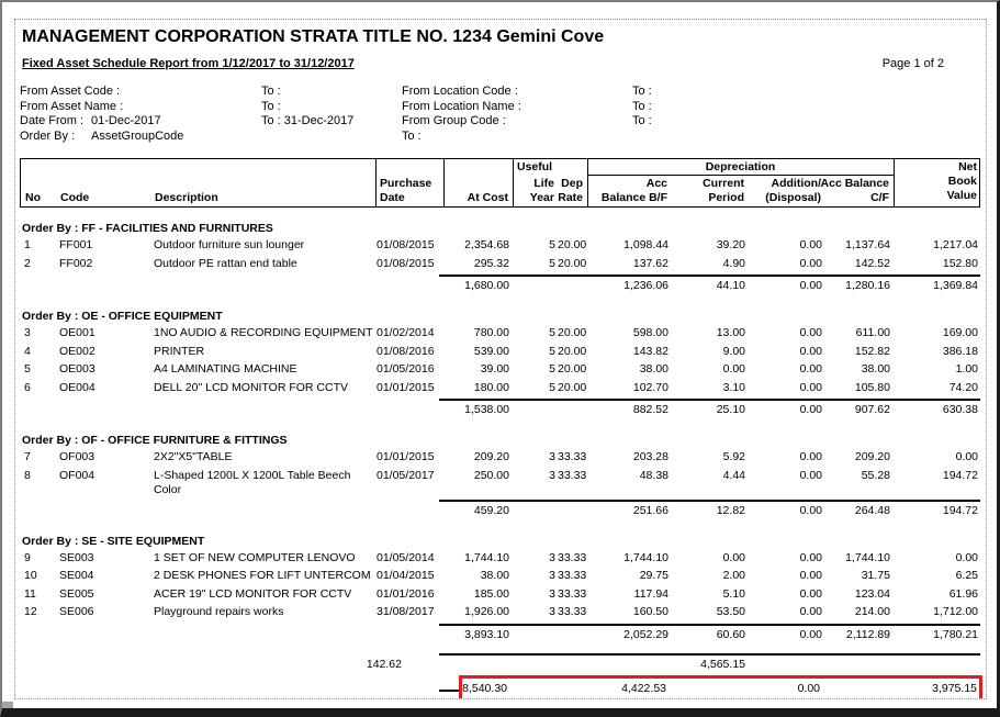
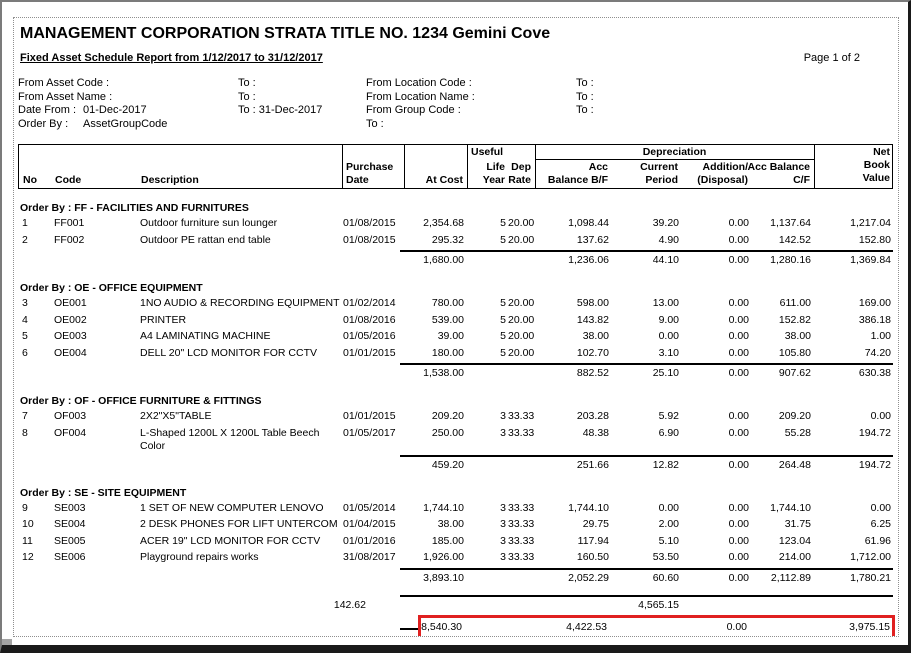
  MANAGEMENT CORPORATION STRATA TITLE NO. 1234 Gemini Cove
  Fixed Asset Schedule Report from 1/12/2017 to 31/12/2017
  Page 1 of 2
  From Asset C
  To :
  From Location Code :
  To :
  From Asset N
  To :
  From Location Name :
  To :
  Date From :
  01-Dec-2017
  To : 31-Dec-2017
  From Group Code :
  To :
  Order By :
  AssetGroupCode
  To :
  No
  Code
  Description
  Purchase
  Date
  At Cost
  Useful
  Life
  Year
  Dep
  Rate
  Depreciation
  Acc
  Balance B/F
  Current
  Period
  Addition/
  (Disposal)
  Acc Balance
  C/F
  Net
  Book
  Value
  Order By : FF - FACILITIES AND FURNITURES
  1
  FF001
  Outdoor furniture sun lounger
  01/08/2015
  2,354.68
  5
  20.00
  1,098.44
  39.20
  0.00
  1,137.64
  1,217.04
  2
  FF002
  Outdoor PE rattan end table
  01/08/2015
  295.32
  5
  20.00
  137.62
  4.90
  0.00
  142.52
  152.80
  1,680.00
  1,236.06
  44.10
  0.00
  1,280.16
  1,369.84
  Order By : OE - OFFICE EQUIPMENT
  3
  OE001
  1NO AUDIO & RECORDING EQUIPMENT
  01/02/2014
  780.00
  5
  20.00
  598.00
  13.00
  0.00
  611.00
  169.00
  4
  OE002
  PRINTER
  01/08/2016
  539.00
  5
  20.00
  143.82
  9.00
  0.00
  152.82
  386.18
  5
  OE003
  A4 LAMINATING MACHINE
  01/05/2016
  39.00
  5
  20.00
  38.00
  0.00
  0.00
  38.00
  1.00
  6
  OE004
  DELL 20" LCD MONITOR FOR CCTV
  01/01/2015
  180.00
  5
  20.00
  102.70
  3.10
  0.00
  105.80
  74.20
  1,538.00
  882.52
  25.10
  0.00
  907.62
  630.38
  Order By : OF - OFFICE FURNITURE & FITTINGS
  7
  OF003
  2X2"X5"TABLE
  01/01/2015
  209.20
  3
  33.33
  203.28
  5.92
  0.00
  209.20
  0.00
  8
  OF004
  L-Shaped 1200L X 1200L Table Beech Color
  01/05/2017
  250.00
  3
  33.33
  48.38
- 4.44
+ 6.90
  0.00
  55.28
  194.72
  459.20
  251.66
  12.82
  0.00
  264.48
  194.72
  Order By : SE - SITE EQUIPMENT
  9
  SE003
  1 SET OF NEW COMPUTER LENOVO
  01/05/2014
  1,744.10
  3
  33.33
  1,744.10
  0.00
  0.00
  1,744.10
  0.00
  10
  SE004
  2 DESK PHONES FOR LIFT UNTERCOM
  01/04/2015
  38.00
  3
  33.33
  29.75
  2.00
  0.00
  31.75
  6.25
  11
  SE005
  ACER 19" LCD MONITOR FOR CCTV
  01/01/2016
  185.00
  3
  33.33
  117.94
  5.10
  0.00
  123.04
  61.96
  12
  SE006
  Playground repairs works
  31/08/2017
  1,926.00
  3
  33.33
  160.50
  53.50
  0.00
  214.00
  1,712.00
  3,893.10
  2,052.29
  60.60
  0.00
  2,112.89
  1,780.21
  142.62
  4,565.15
  8,540.30
  4,422.53
  0.00
  3,975.15
